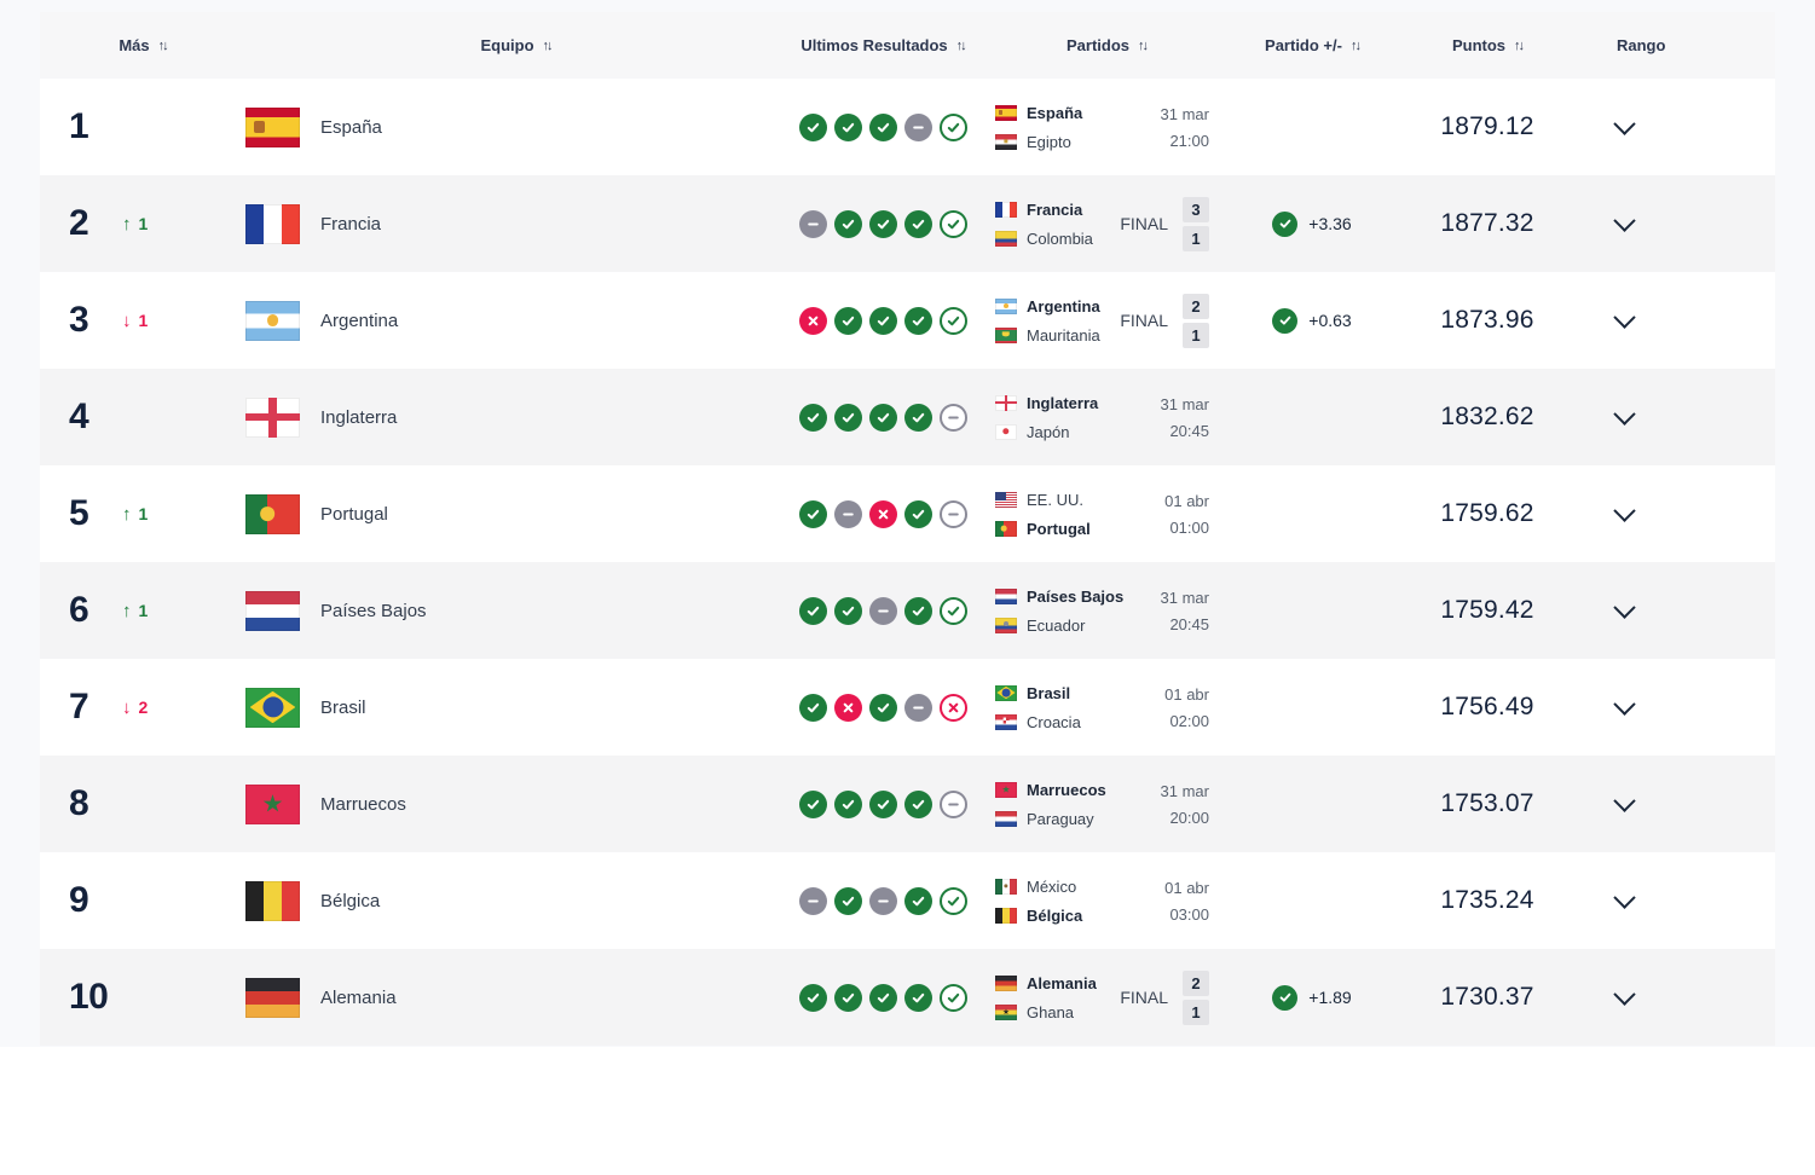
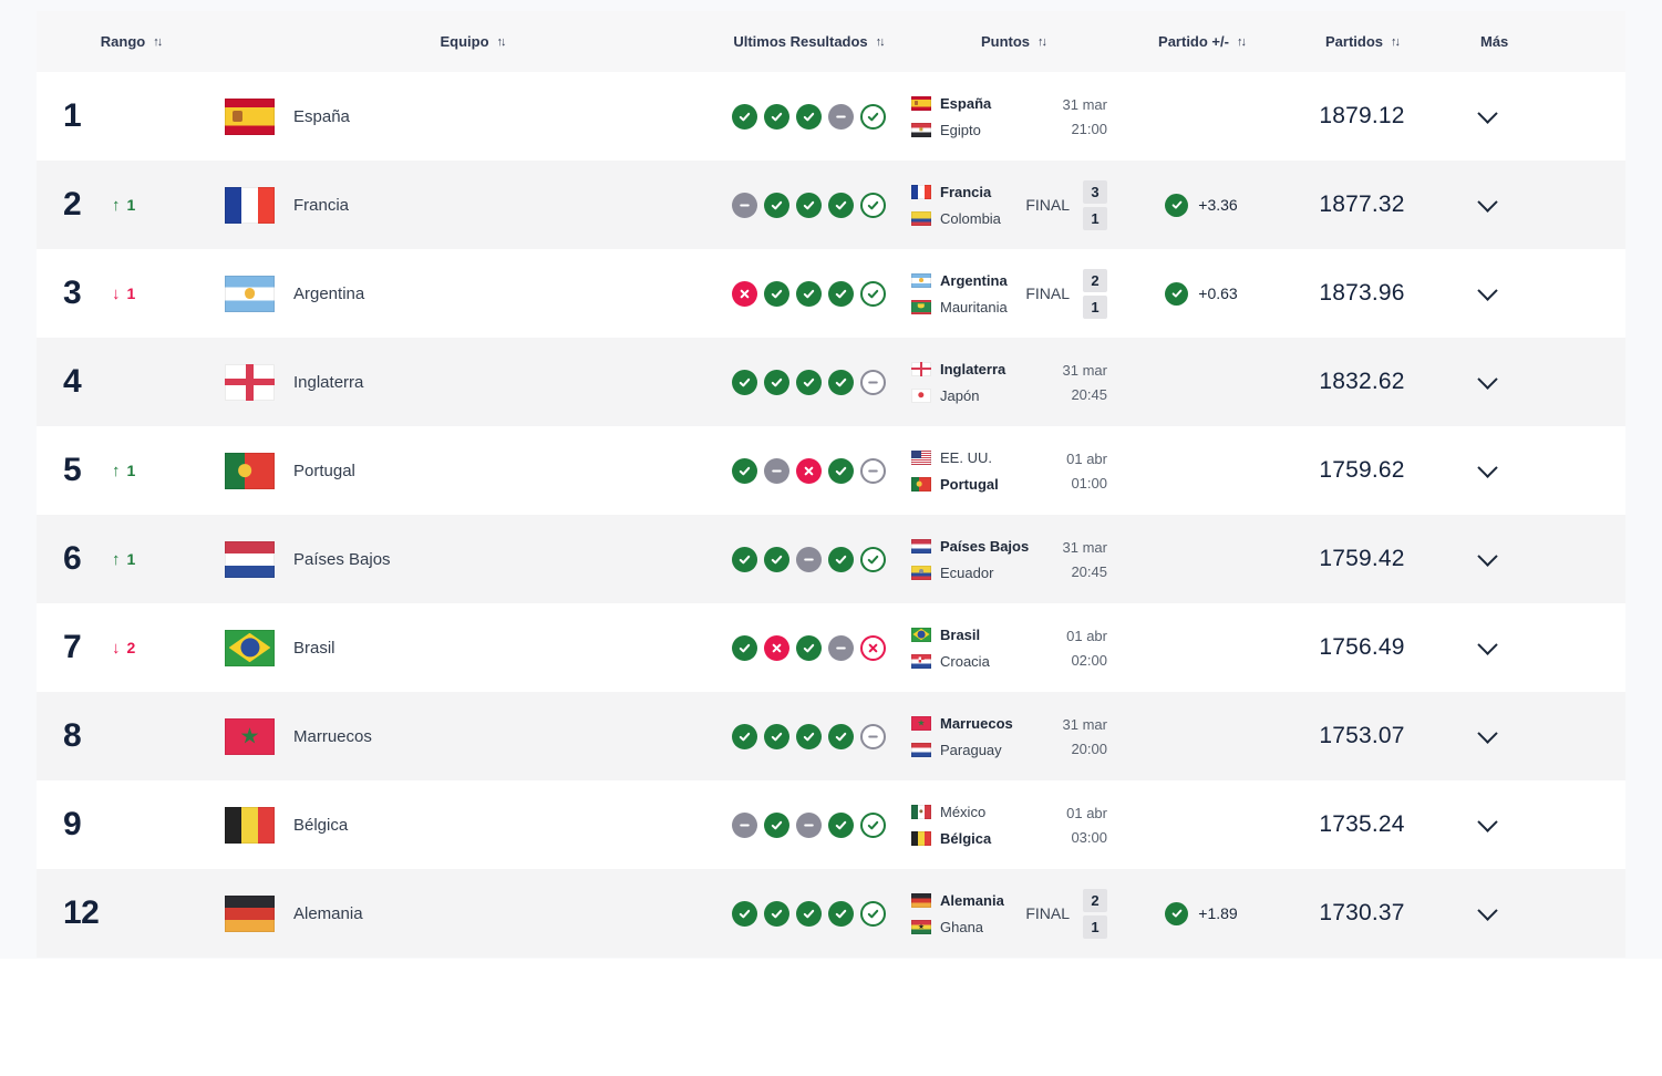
- Más
+ Rango
  ↑↓
  Equipo
  ↑↓
  Ultimos Resultados
  ↑↓
- Partidos
+ Puntos
  ↑↓
  Partido +/-
  ↑↓
- Puntos
+ Partidos
  ↑↓
- Rango
+ Más
  1
  España
  España
  Egipto
  31 mar
  21:00
  1879.12
  2
  ↑
  1
  Francia
  Francia
  Colombia
  FINAL
  3
  1
  +3.36
  1877.32
  3
  ↓
  1
  Argentina
  Argentina
  Mauritania
  FINAL
  2
  1
  +0.63
  1873.96
  4
  Inglaterra
  Inglaterra
  Japón
  31 mar
  20:45
  1832.62
  5
  ↑
  1
  Portugal
  EE. UU.
  Portugal
  01 abr
  01:00
  1759.62
  6
  ↑
  1
  Países Bajos
  Países Bajos
  Ecuador
  31 mar
  20:45
  1759.42
  7
  ↓
  2
  Brasil
  Brasil
  Croacia
  01 abr
  02:00
  1756.49
  8
  Marruecos
  Marruecos
  Paraguay
  31 mar
  20:00
  1753.07
  9
  Bélgica
  México
  Bélgica
  01 abr
  03:00
  1735.24
- 10
+ 12
  Alemania
  Alemania
  Ghana
  FINAL
  2
  1
  +1.89
  1730.37
